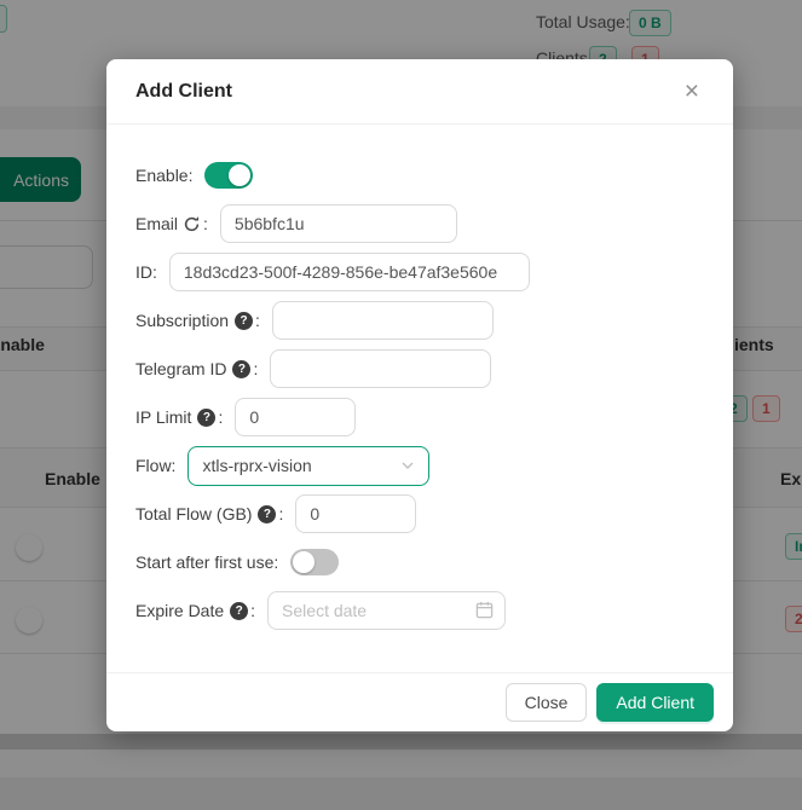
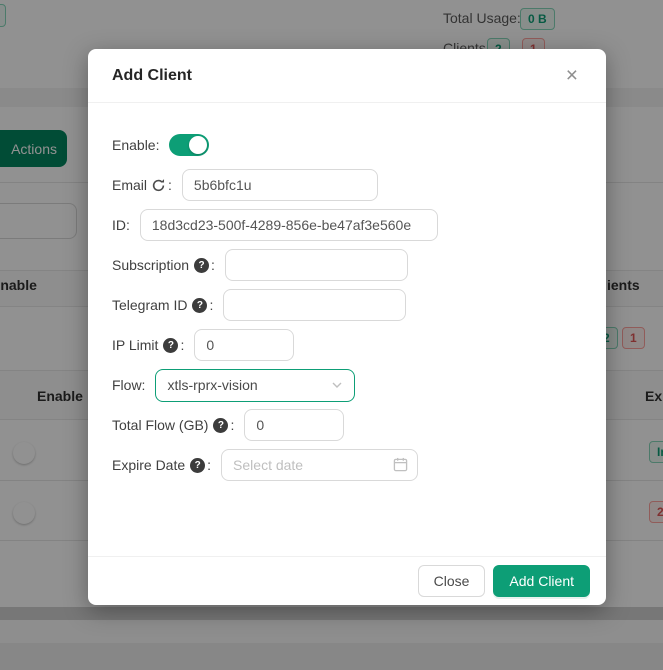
  Total Usage:
  0 B
  Clients
  Actions
  nable
  ients
  2
  1
  Enable
  Add Client
  ×
  Enable:
  Email
  :
  5b6bfc1u
  ID:
  18d3cd23-500f-4289-856e-be47af3e560e
  Subscription
  ?
  :
  Telegram ID
  ?
  :
  IP Limit
  ?
  :
  0
  Flow:
  xtls-rprx-vision
  Total Flow (GB)
  ?
  :
  0
- Start after first use:
  Expire Date
  ?
  :
  Select date
  Close
  Add Client
